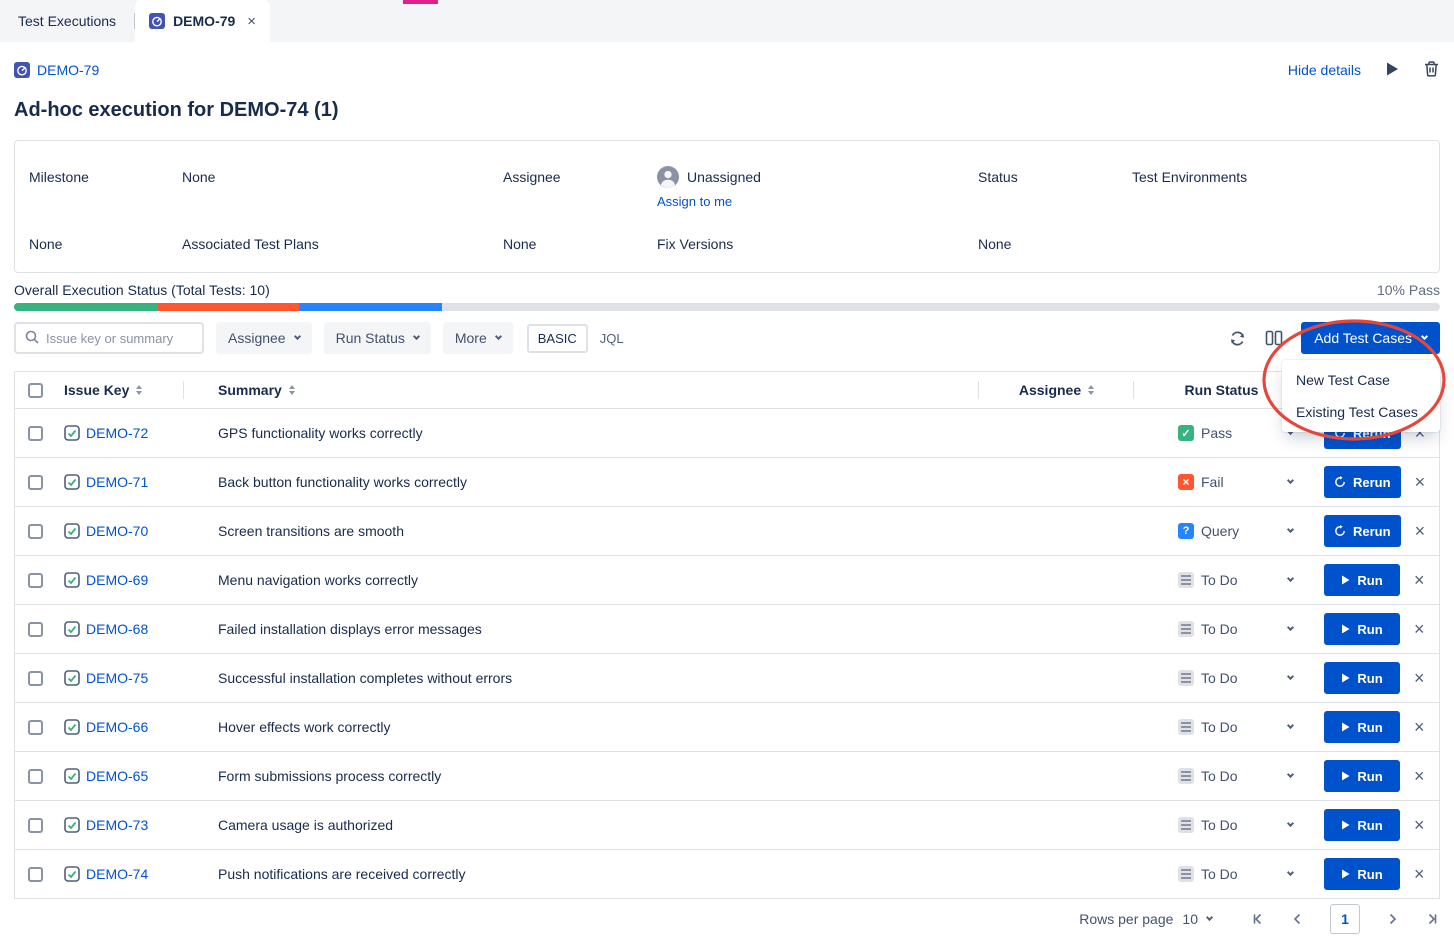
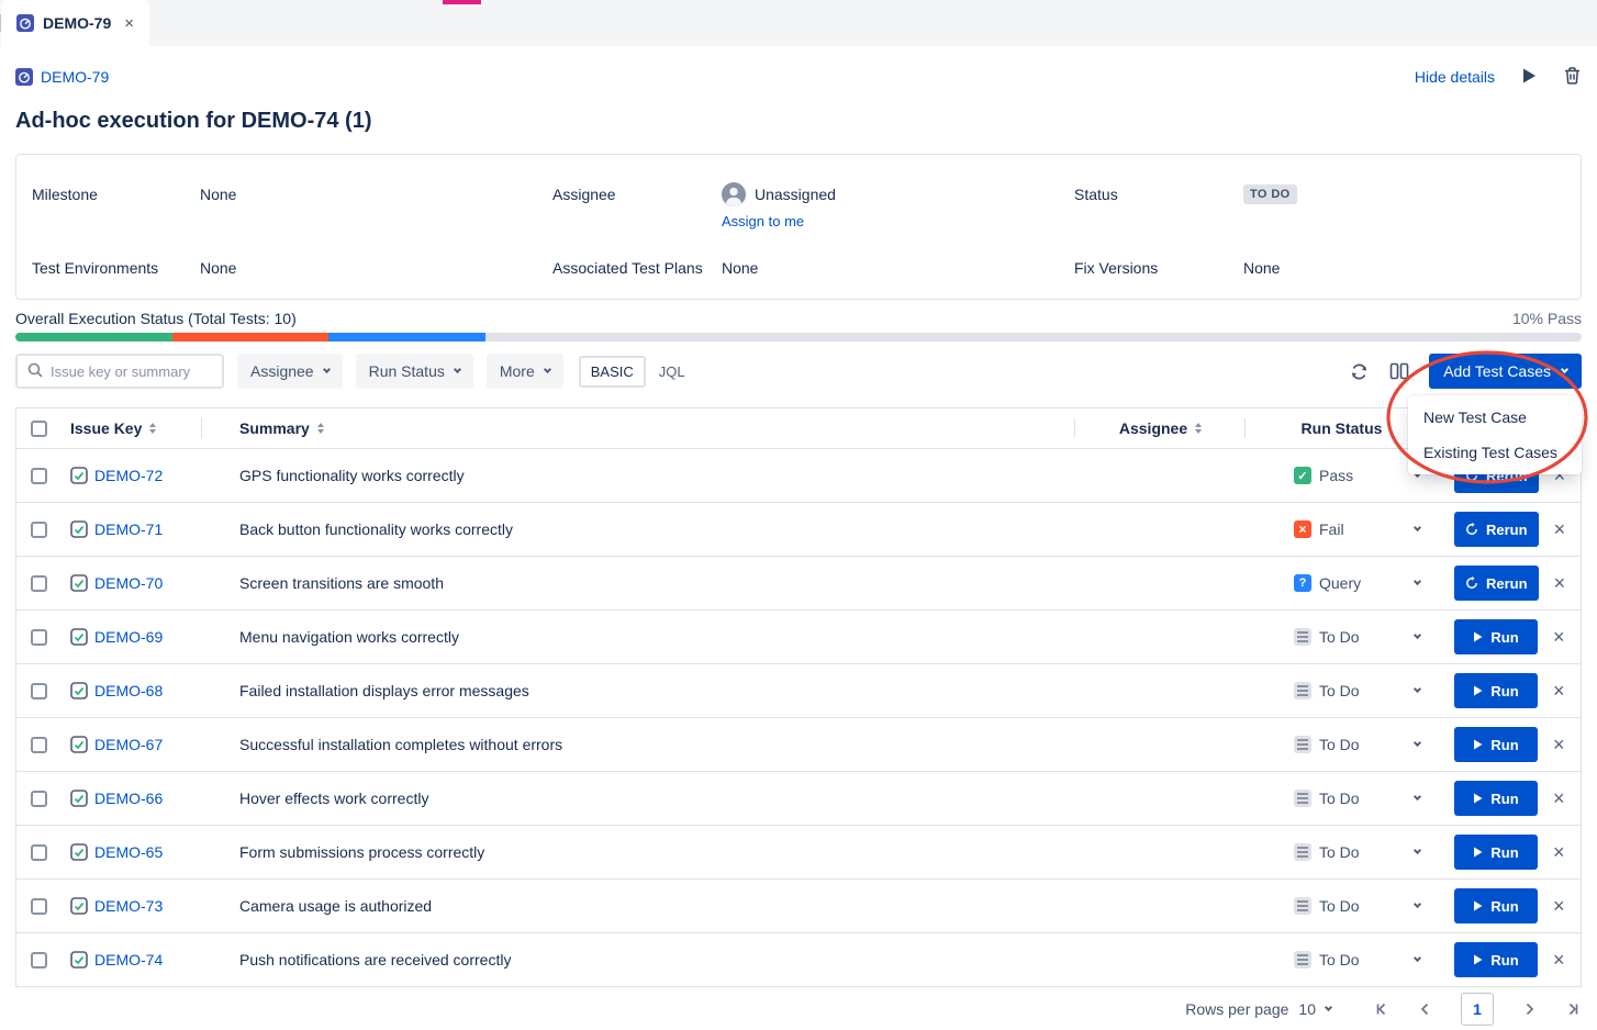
- Test Executions
  DEMO-79
  ×
  DEMO-79
  Hide details
  Ad-hoc execution for DEMO-74 (1)
  Milestone
  None
  Assignee
  Unassigned
  Assign to me
  Status
+ TO DO
  Test Environments
  None
  Associated Test Plans
  None
  Fix Versions
  None
  Overall Execution Status (Total Tests: 10)
  10% Pass
  Issue key or summary
  Assignee
  Run Status
  More
  BASIC
  JQL
  Add Test Cases
  Issue Key
  Summary
  Assignee
  Run Status
  DEMO-72
  GPS functionality works correctly
  ✓
  Pass
  Rerun
  ×
  DEMO-71
  Back button functionality works correctly
  ×
  Fail
  Rerun
  ×
  DEMO-70
  Screen transitions are smooth
  ?
  Query
  Rerun
  ×
  DEMO-69
  Menu navigation works correctly
  To Do
  Run
  ×
  DEMO-68
  Failed installation displays error messages
  To Do
  Run
  ×
- DEMO-75
+ DEMO-67
  Successful installation completes without errors
  To Do
  Run
  ×
  DEMO-66
  Hover effects work correctly
  To Do
  Run
  ×
  DEMO-65
  Form submissions process correctly
  To Do
  Run
  ×
  DEMO-73
  Camera usage is authorized
  To Do
  Run
  ×
  DEMO-74
  Push notifications are received correctly
  To Do
  Run
  ×
  New Test Case
  Existing Test Cases
  Rows per page
  10
  1
